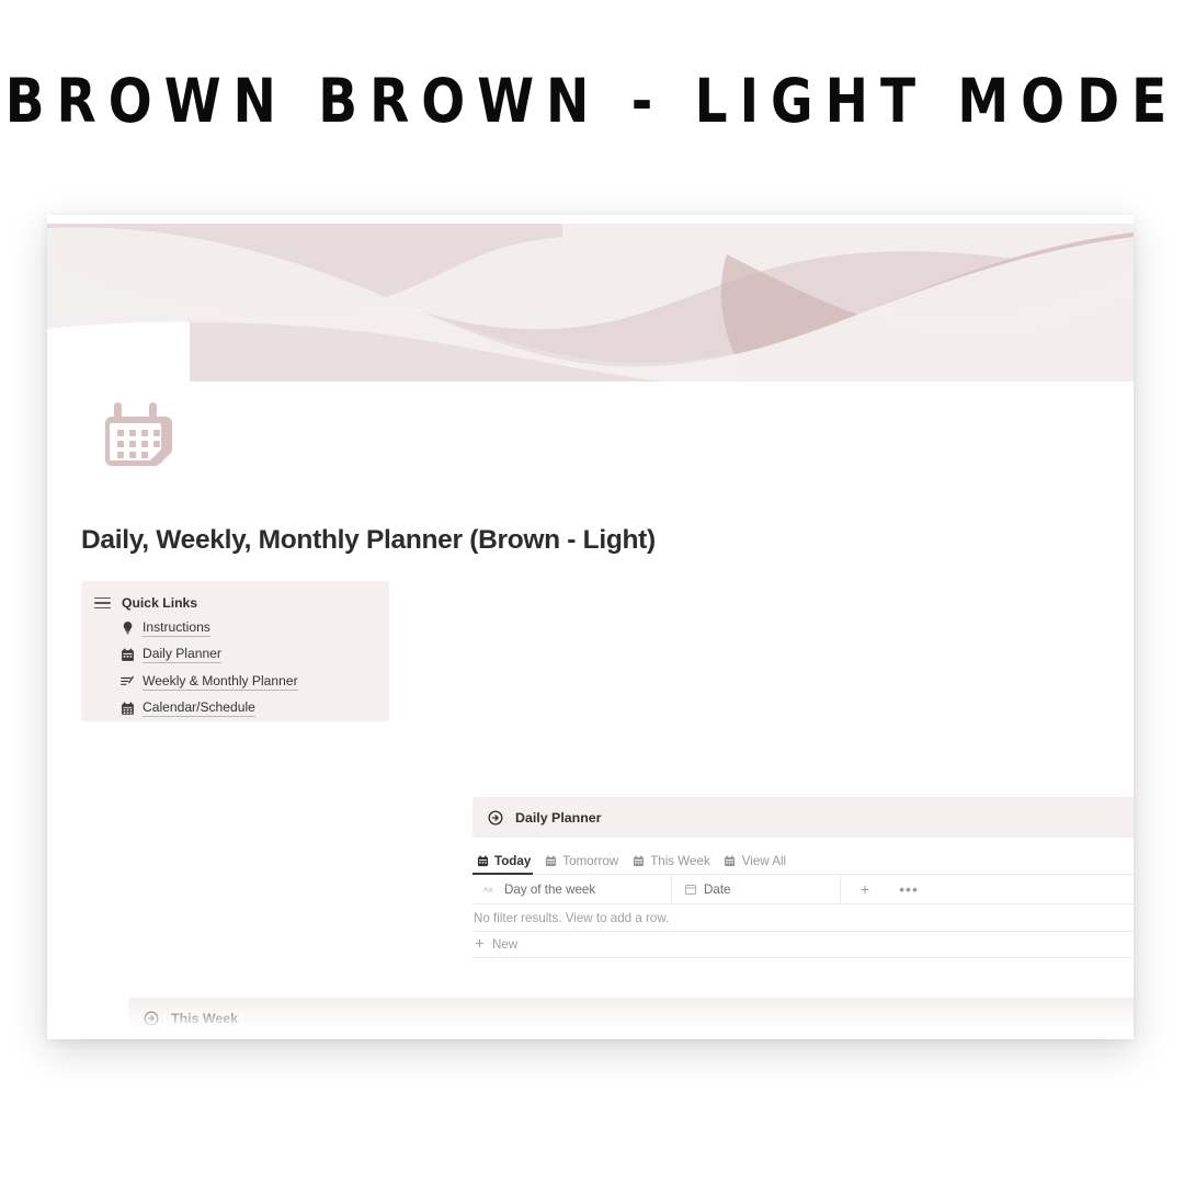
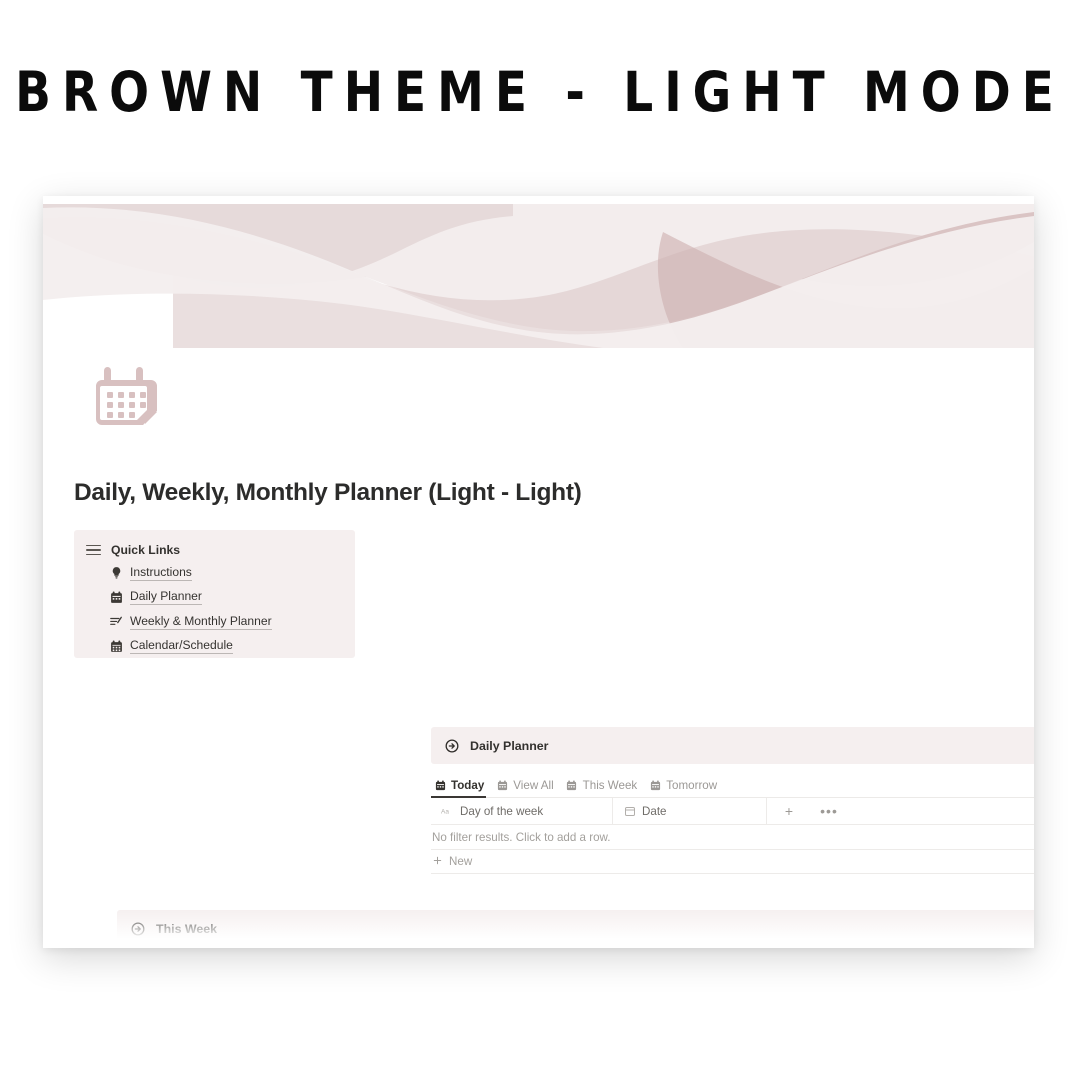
- BROWN BROWN - LIGHT MODE
+ BROWN THEME - LIGHT MODE
- Daily, Weekly, Monthly Planner (Brown - Light)
+ Daily, Weekly, Monthly Planner (Light - Light)
  Quick Links
  Instructions
  Daily Planner
  Weekly & Monthly Planner
  Calendar/Schedule
  Daily Planner
  Today
- Tomorrow
+ View All
  This Week
- View All
+ Tomorrow
  Day of the week
  Date
  +
  •••
- No filter results. View to add a row.
+ No filter results. Click to add a row.
  New
